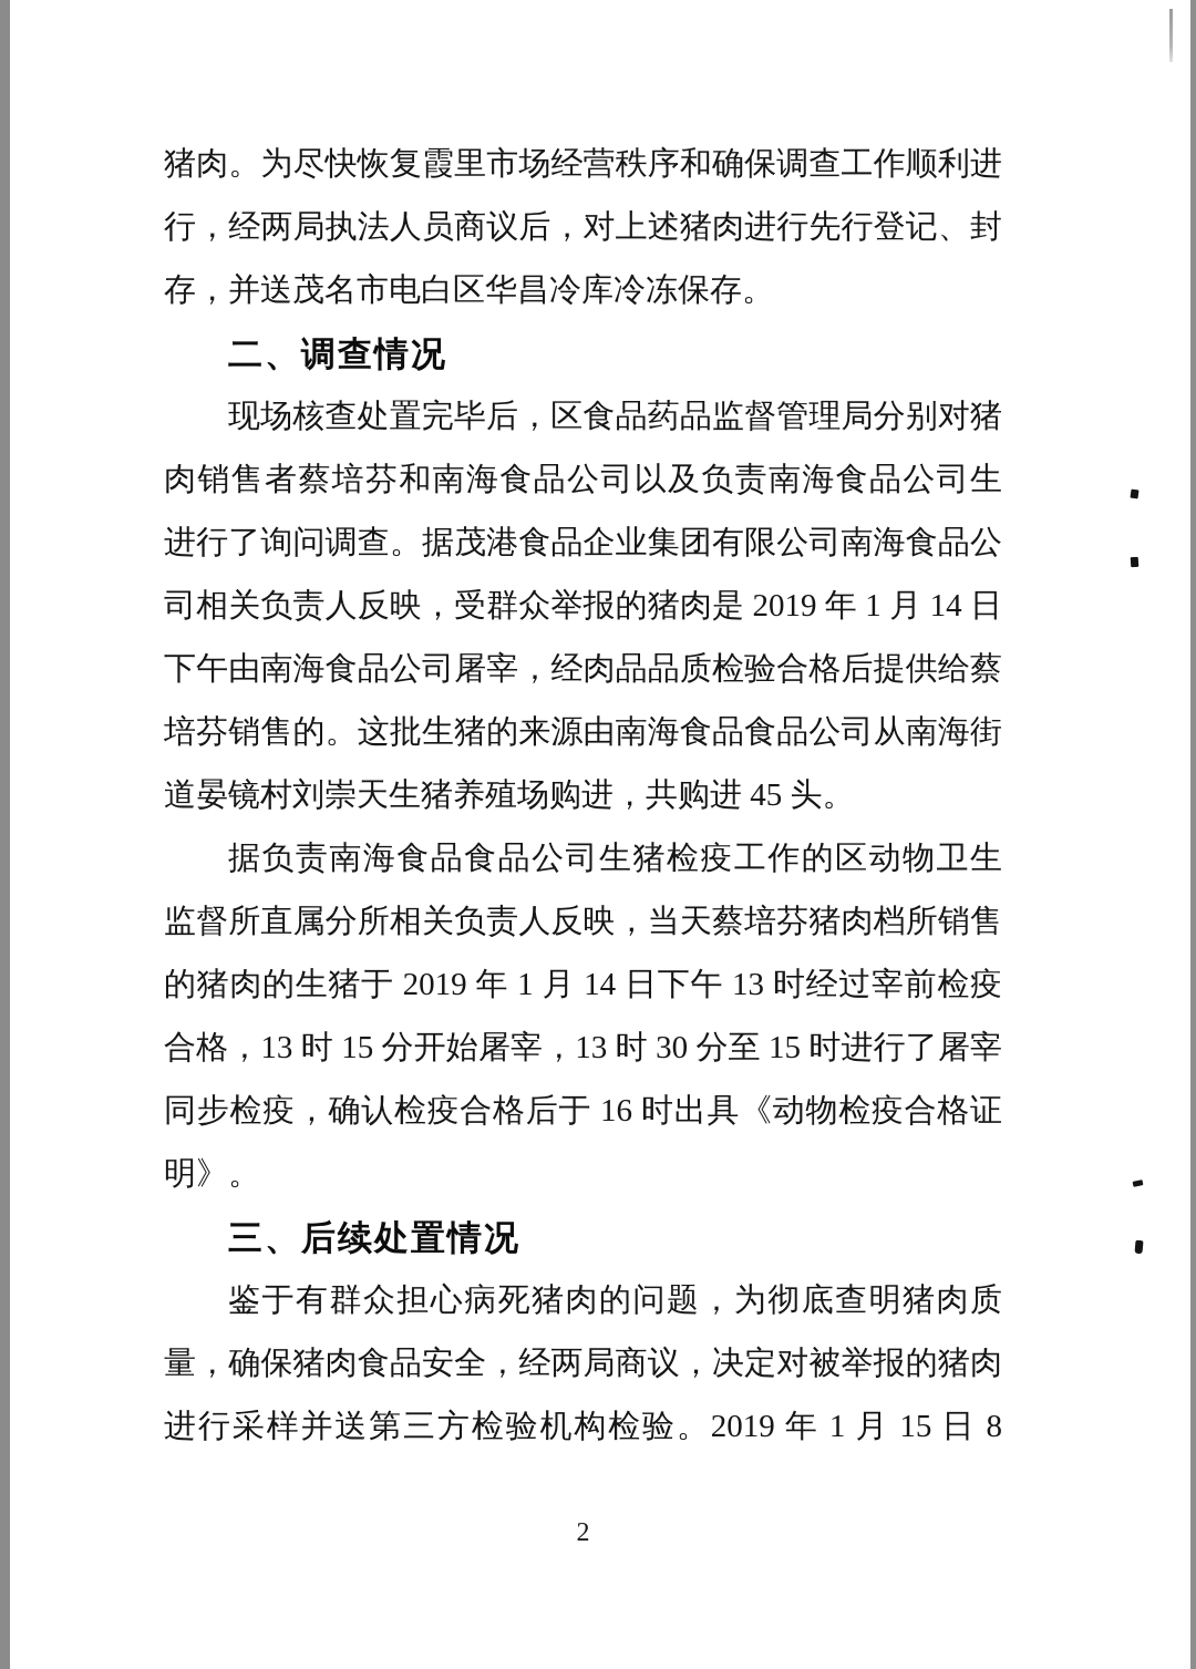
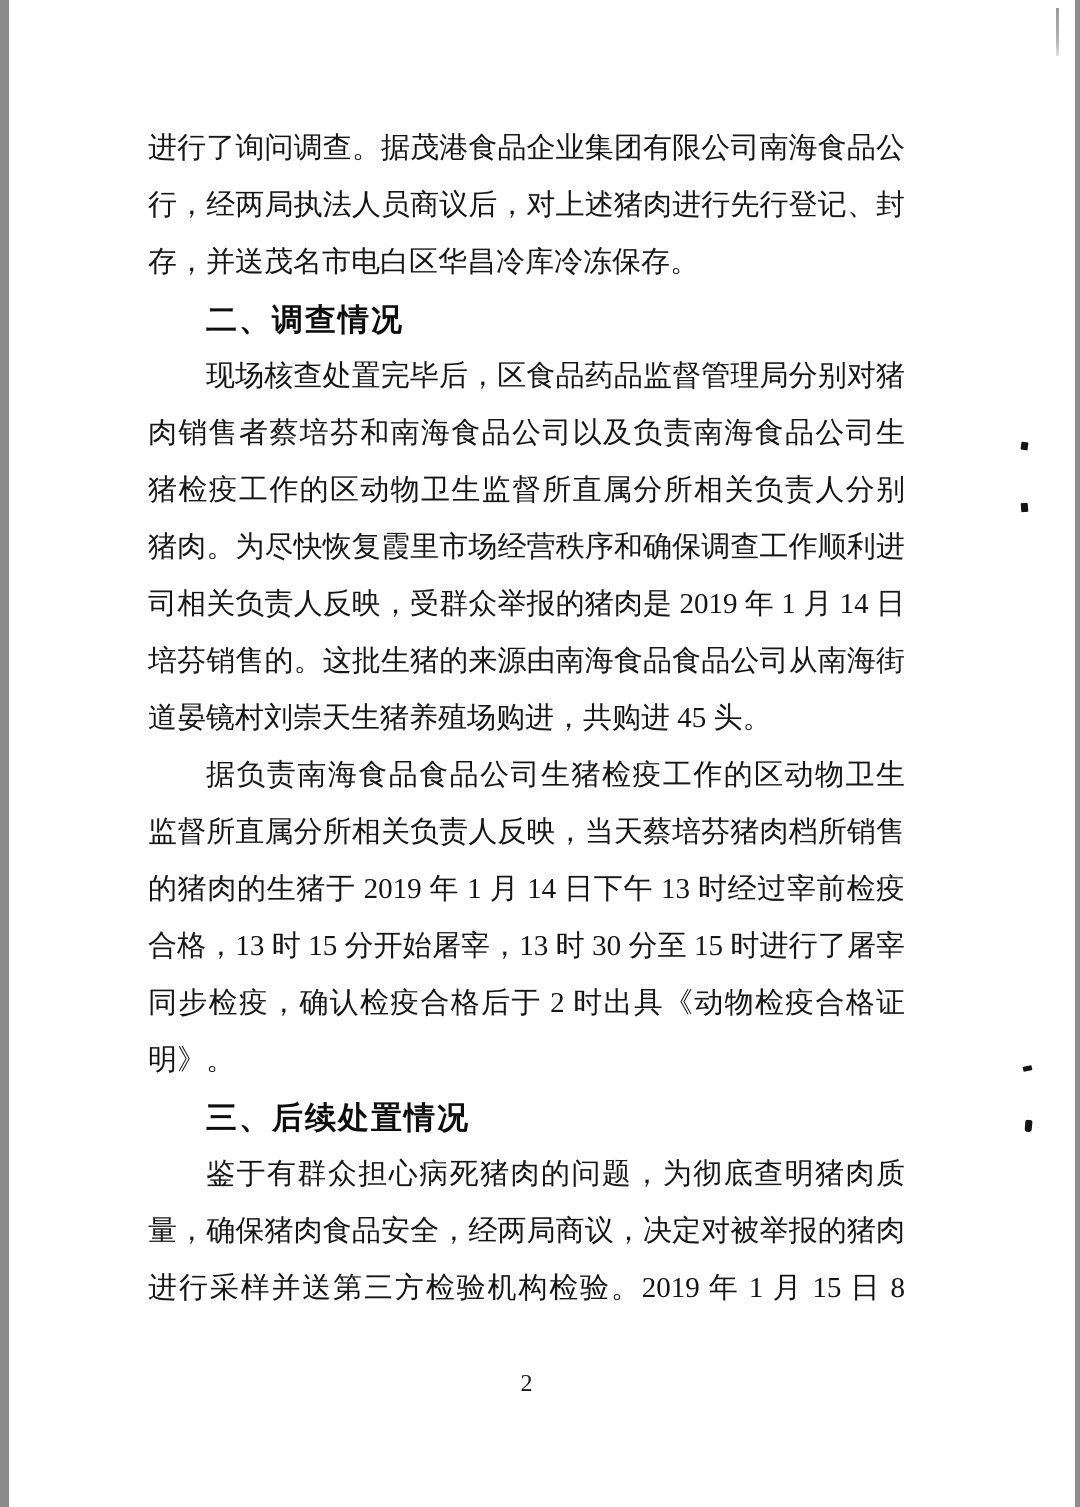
- 猪肉。为尽快恢复霞里市场经营秩序和确保调查工作顺利进
+ 进行了询问调查。据茂港食品企业集团有限公司南海食品公
  行，经两局执法人员商议后，对上述猪肉进行先行登记、封
  存，并送茂名市电白区华昌冷库冷冻保存。
  二、调查情况
  现场核查处置完毕后，区食品药品监督管理局分别对猪
  肉销售者蔡培芬和南海食品公司以及负责南海食品公司生
+ 猪检疫工作的区动物卫生监督所直属分所相关负责人分别
- 进行了询问调查。据茂港食品企业集团有限公司南海食品公
+ 猪肉。为尽快恢复霞里市场经营秩序和确保调查工作顺利进
  司相关负责人反映，受群众举报的猪肉是 2019 年 1 月 14 日
- 下午由南海食品公司屠宰，经肉品品质检验合格后提供给蔡
  培芬销售的。这批生猪的来源由南海食品食品公司从南海街
  道晏镜村刘崇天生猪养殖场购进，共购进 45 头。
  据负责南海食品食品公司生猪检疫工作的区动物卫生
  监督所直属分所相关负责人反映，当天蔡培芬猪肉档所销售
  的猪肉的生猪于 2019 年 1 月 14 日下午 13 时经过宰前检疫
  合格，13 时 15 分开始屠宰，13 时 30 分至 15 时进行了屠宰
- 同步检疫，确认检疫合格后于 16 时出具《动物检疫合格证
+ 同步检疫，确认检疫合格后于 2 时出具《动物检疫合格证
  明》。
  三、后续处置情况
  鉴于有群众担心病死猪肉的问题，为彻底查明猪肉质
  量，确保猪肉食品安全，经两局商议，决定对被举报的猪肉
  进行采样并送第三方检验机构检验。2019 年 1 月 15 日 8
  2
